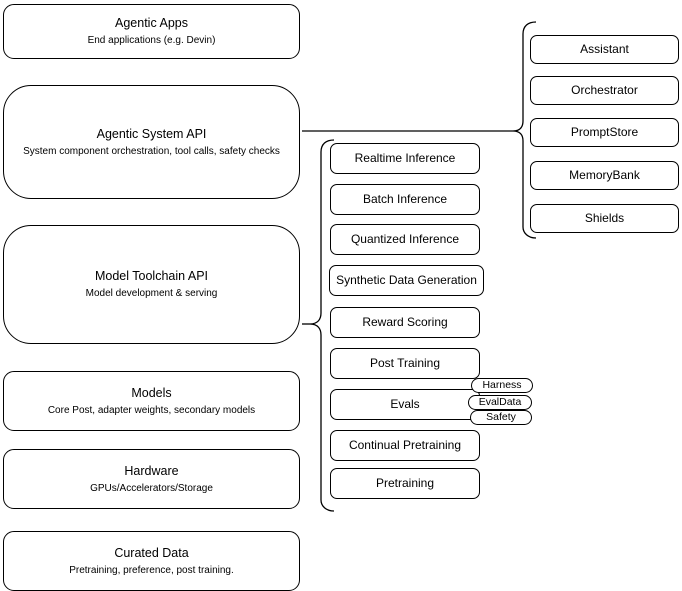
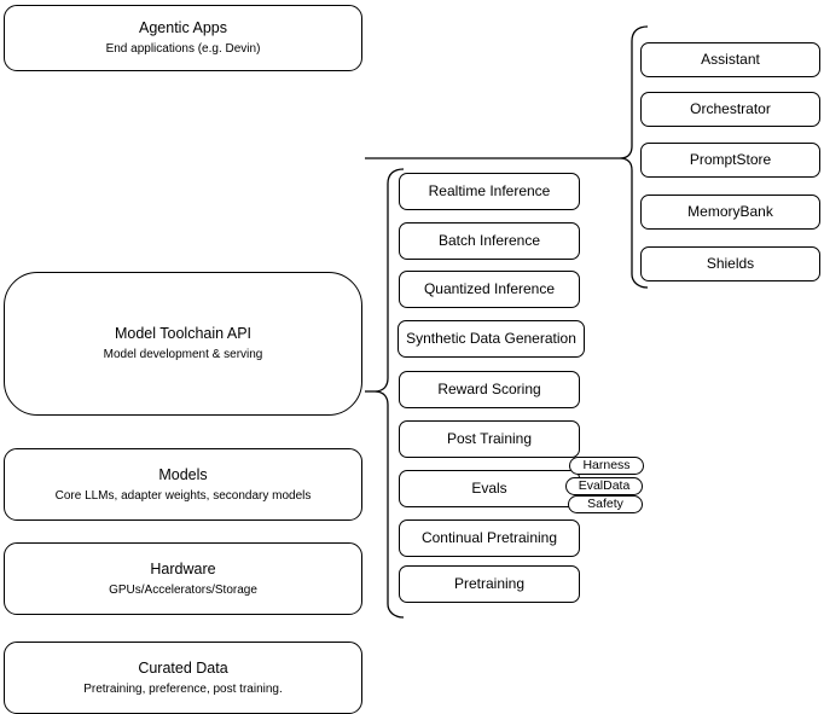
  Agentic Apps
  End applications (e.g. Devin)
- Agentic System API
- System component orchestration, tool calls, safety checks
  Model Toolchain API
  Model development & serving
  Models
- Core Post, adapter weights, secondary models
+ Core LLMs, adapter weights, secondary models
  Hardware
  GPUs/Accelerators/Storage
  Curated Data
  Pretraining, preference, post training.
  Realtime Inference
  Batch Inference
  Quantized Inference
  Synthetic Data Generation
  Reward Scoring
  Post Training
  Evals
  Continual Pretraining
  Pretraining
  Harness
  EvalData
  Safety
  Assistant
  Orchestrator
  PromptStore
  MemoryBank
  Shields
